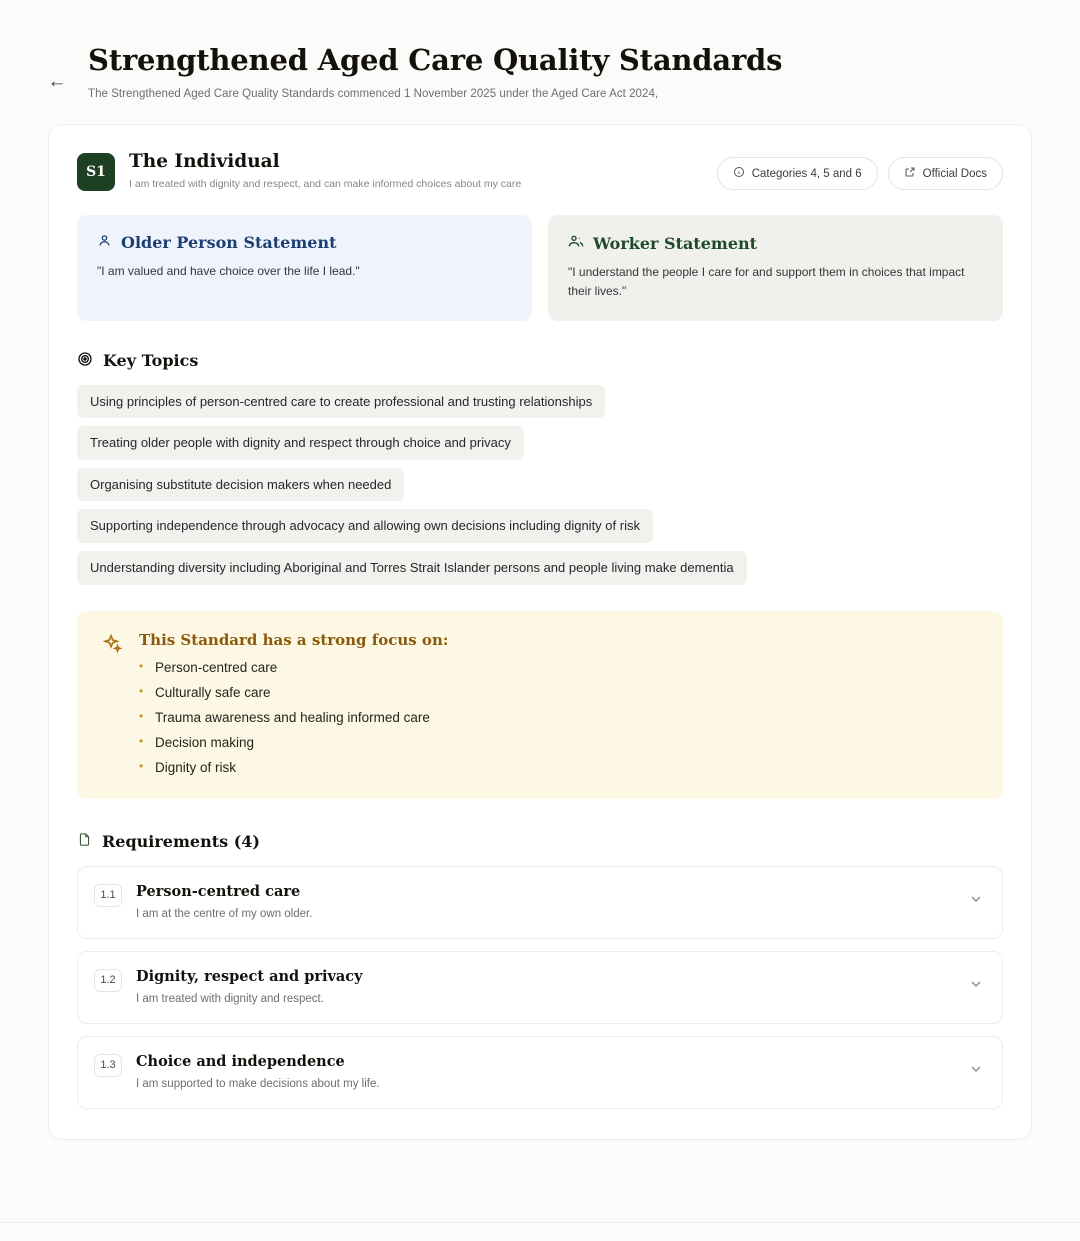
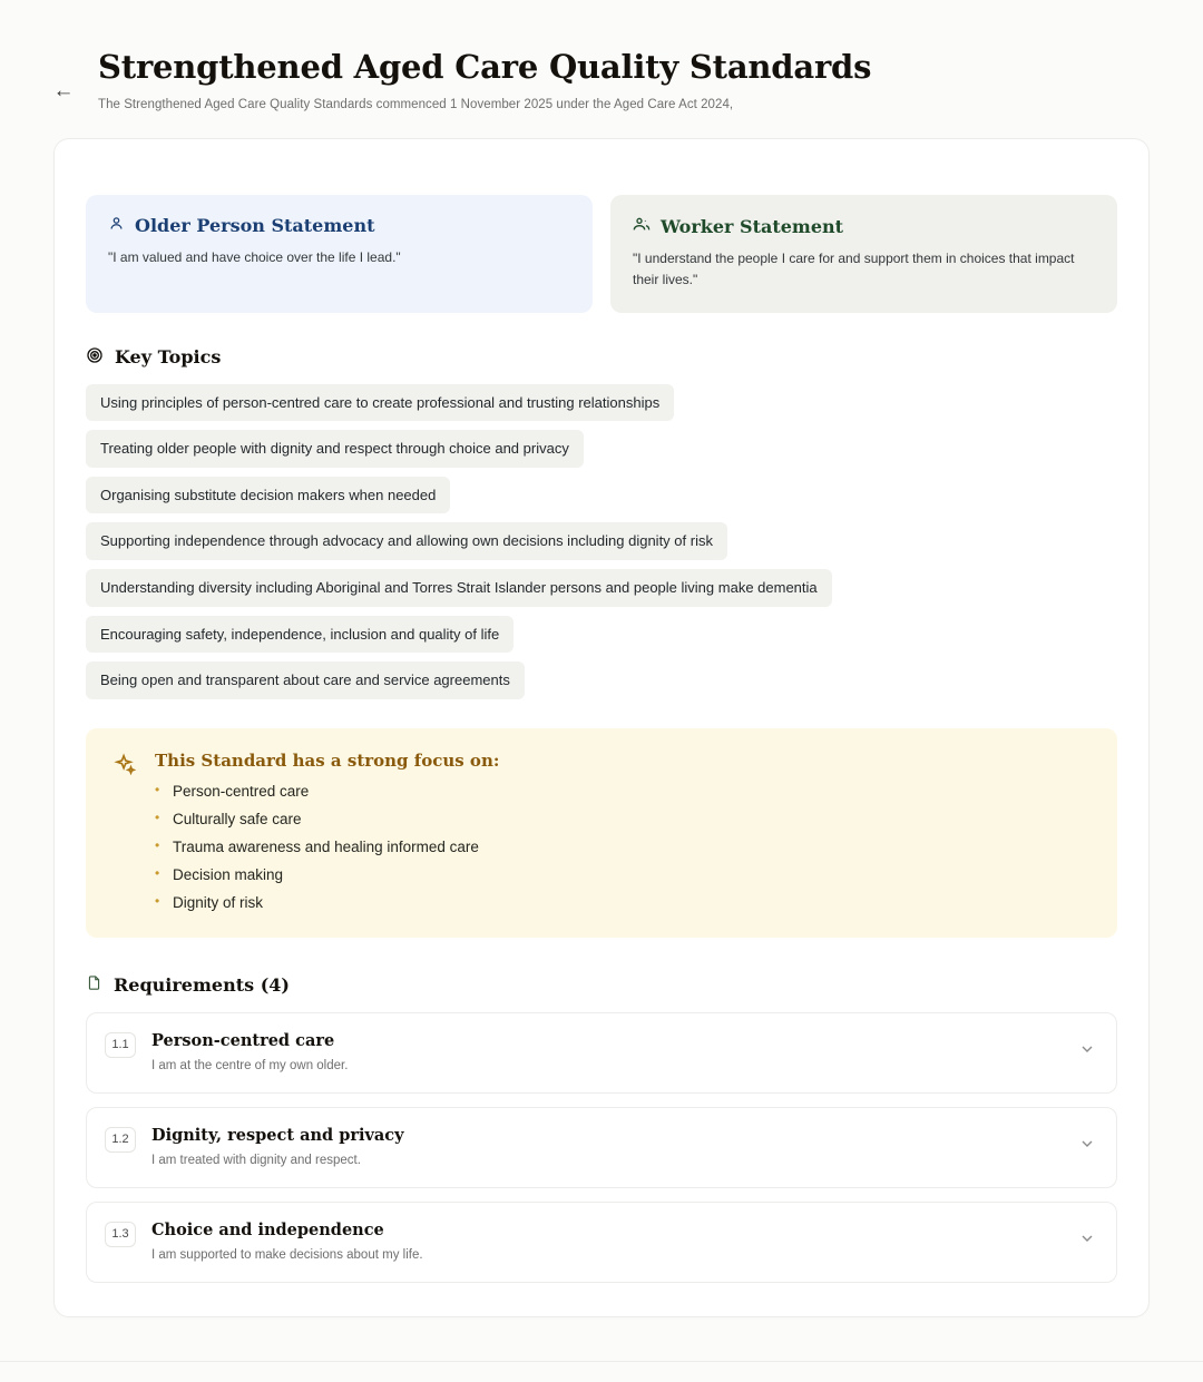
  ←
  Strengthened Aged Care Quality Standards
  The Strengthened Aged Care Quality Standards commenced 1 November 2025 under the Aged Care Act 2024,
- S1
- The Individual
- I am treated with dignity and respect, and can make informed choices about my care
- Categories 4, 5 and 6
- Official Docs
  Older Person Statement
  "I am valued and have choice over the life I lead."
  Worker Statement
  "I understand the people I care for and support them in choices that impact their lives."
  Key Topics
  Using principles of person-centred care to create professional and trusting relationships
  Treating older people with dignity and respect through choice and privacy
  Organising substitute decision makers when needed
  Supporting independence through advocacy and allowing own decisions including dignity of risk
  Understanding diversity including Aboriginal and Torres Strait Islander persons and people living make dementia
+ Encouraging safety, independence, inclusion and quality of life
+ Being open and transparent about care and service agreements
  This Standard has a strong focus on:
  Person-centred care
  Culturally safe care
  Trauma awareness and healing informed care
  Decision making
  Dignity of risk
  Requirements (4)
  1.1
  Person-centred care
  I am at the centre of my own older.
  1.2
  Dignity, respect and privacy
  I am treated with dignity and respect.
  1.3
  Choice and independence
  I am supported to make decisions about my life.
